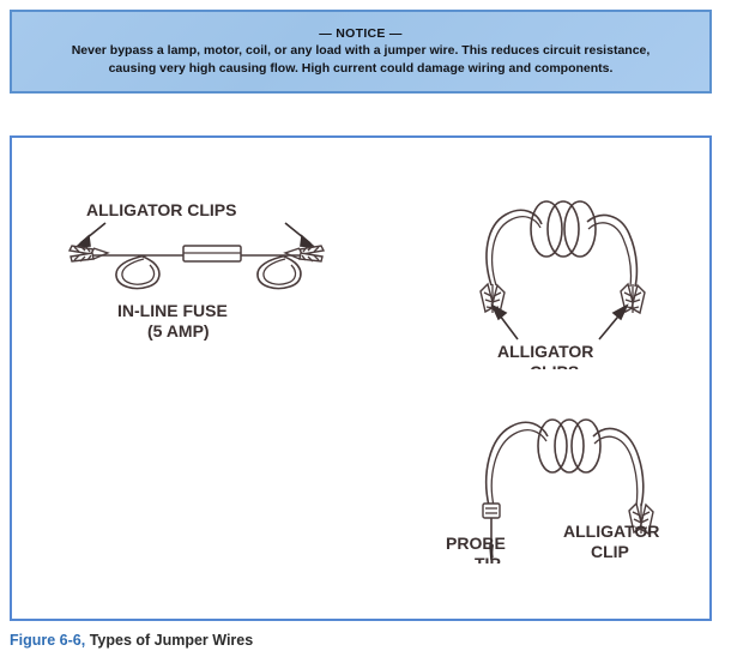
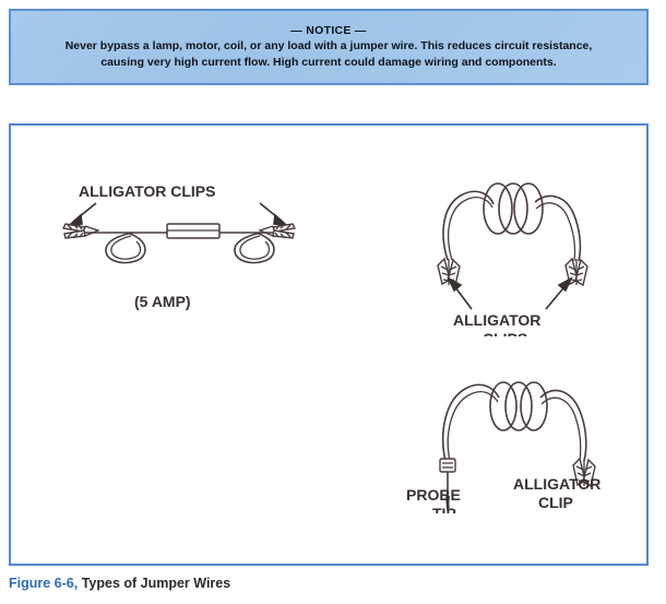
  — NOTICE —
- Never bypass a lamp, motor, coil, or any load with a jumper wire. This reduces circuit resistance, causing very high causing flow. High current could damage wiring and components.
+ Never bypass a lamp, motor, coil, or any load with a jumper wire. This reduces circuit resistance, causing very high current flow. High current could damage wiring and components.
  ALLIGATOR CLIPS
- IN-LINE FUSE
  (5 AMP)
  ALLIGATOR
  PROBE
  ALLIGATOR
  CLIP
  Figure 6-6, Types of Jumper Wires
